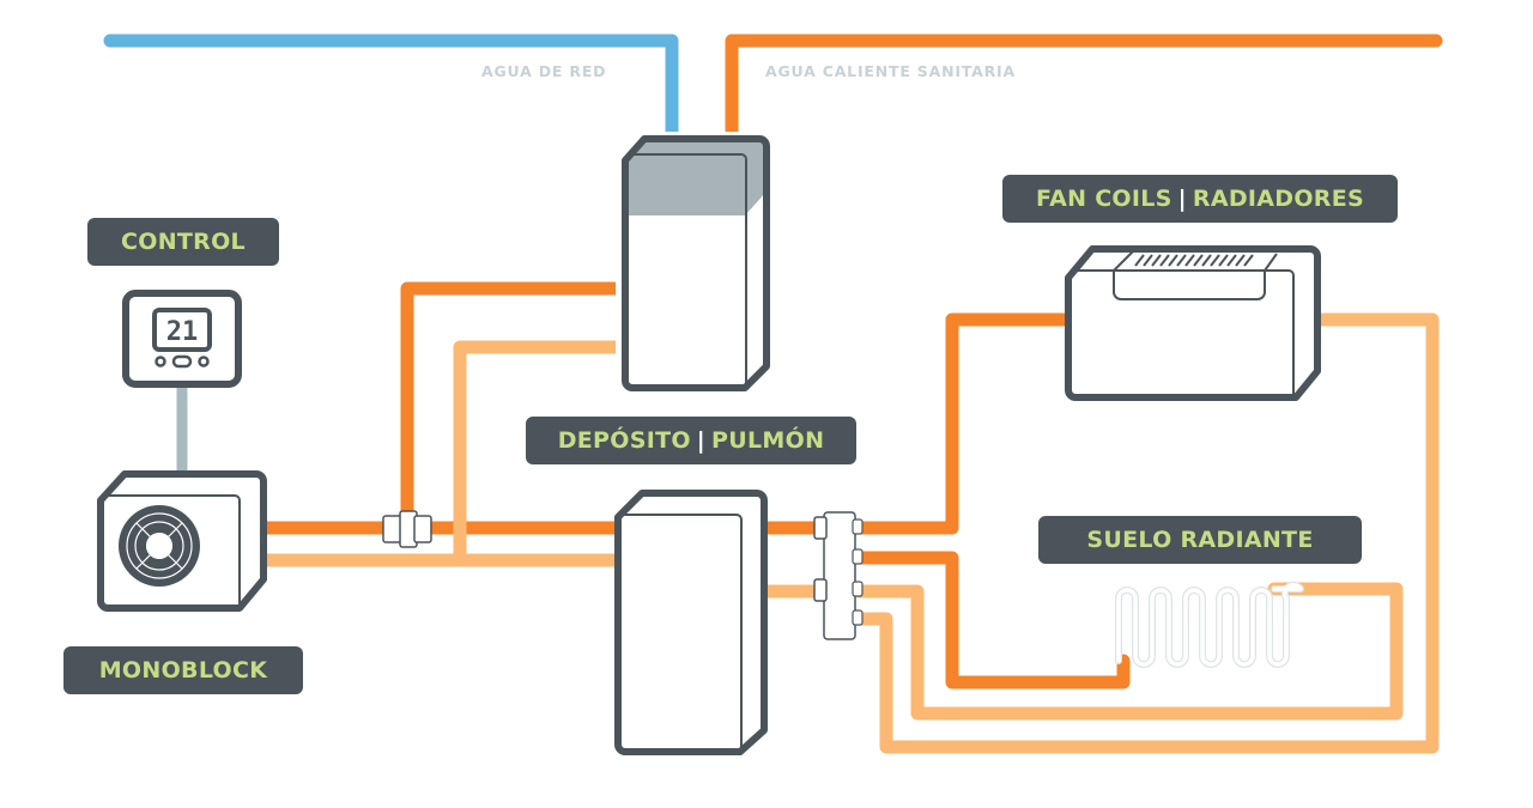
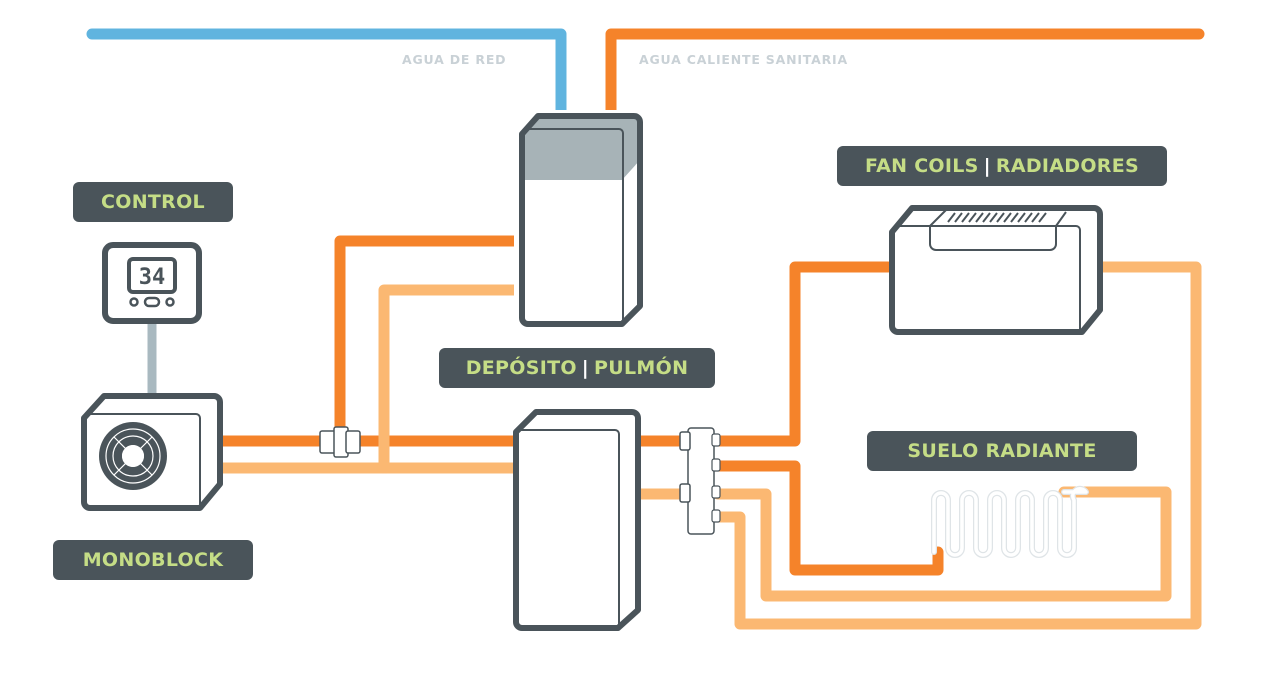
- 21
+ 34
  AGUA DE RED
  AGUA CALIENTE SANITARIA
  CONTROL
  MONOBLOCK
  DEPÓSITO
  |
  PULMÓN
  FAN COILS
  |
  RADIADORES
  SUELO RADIANTE
